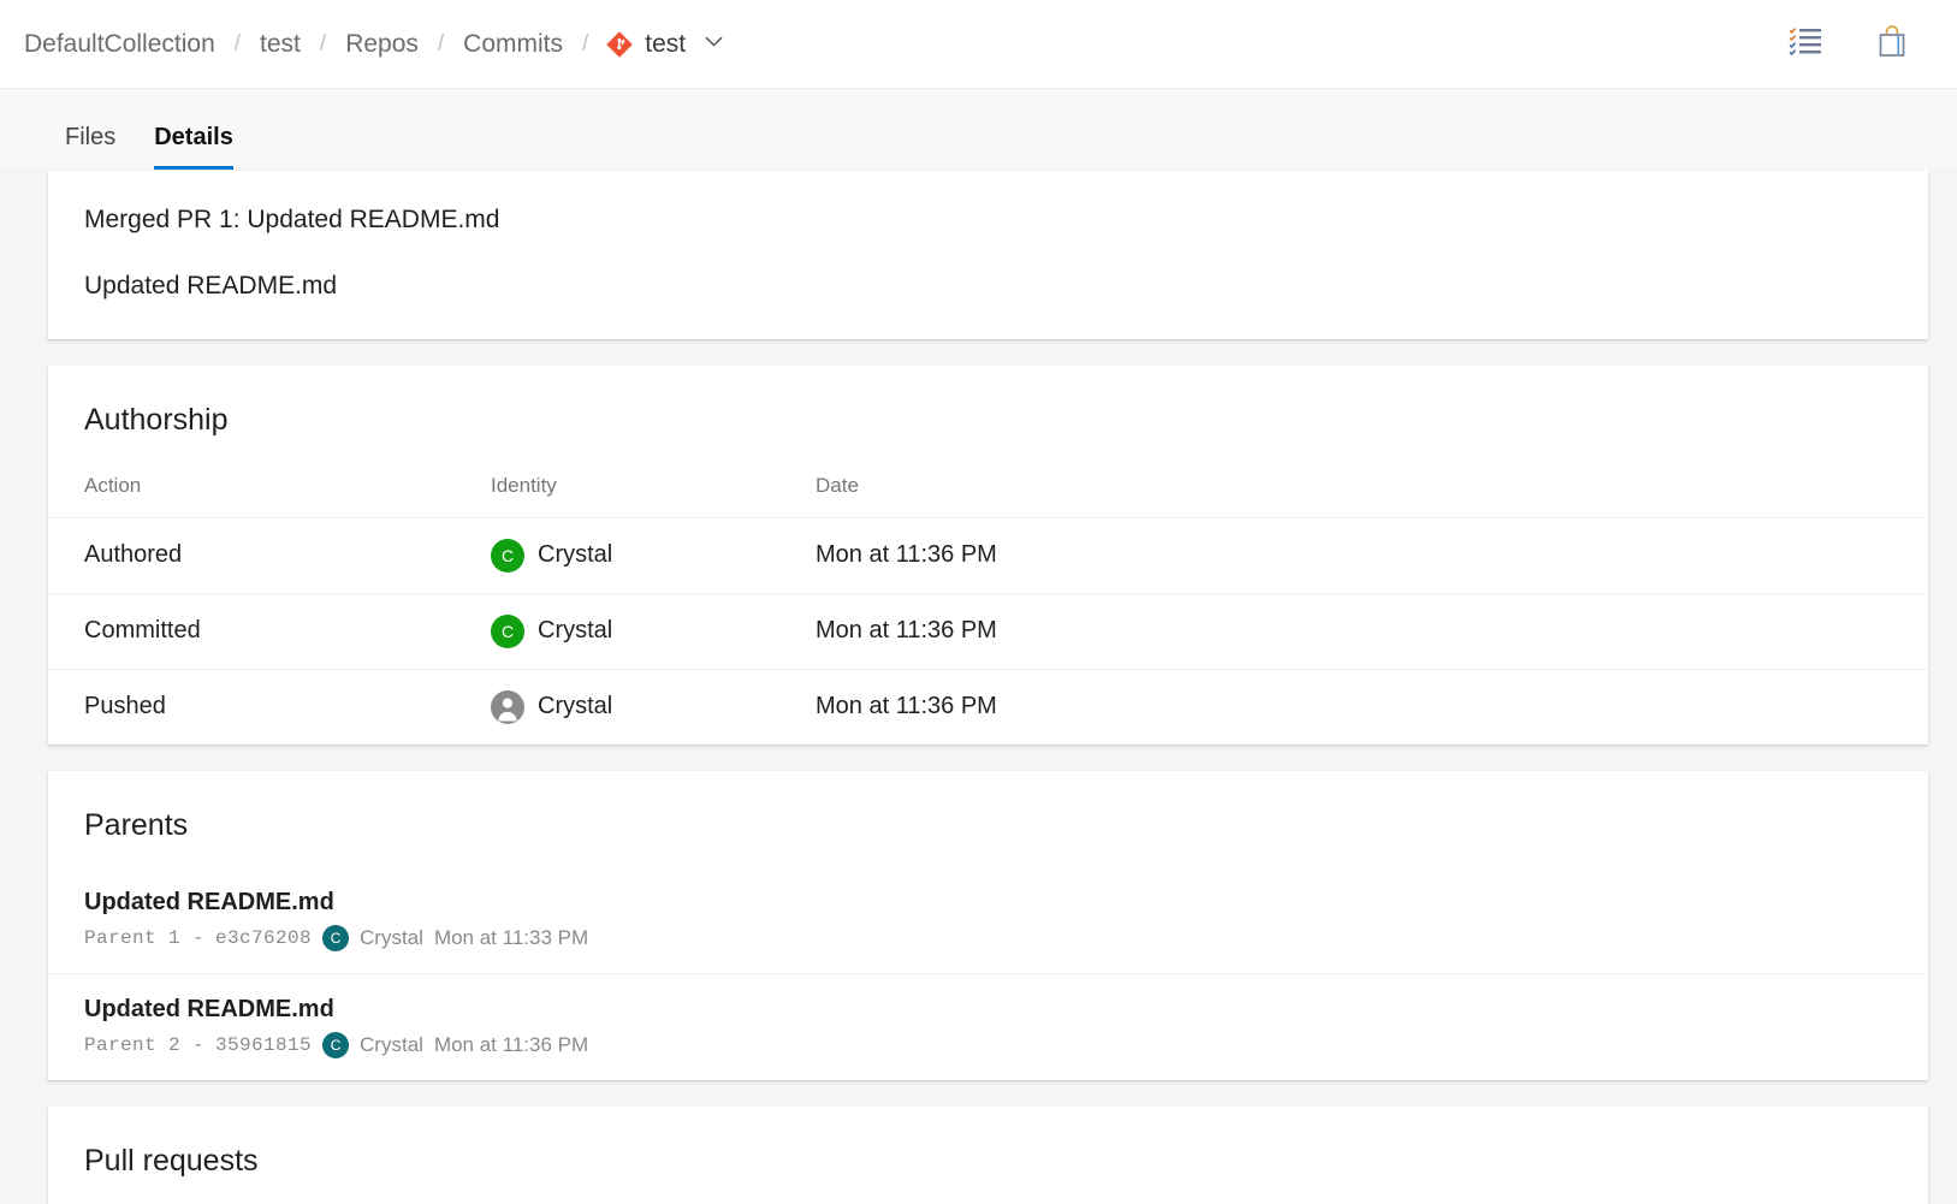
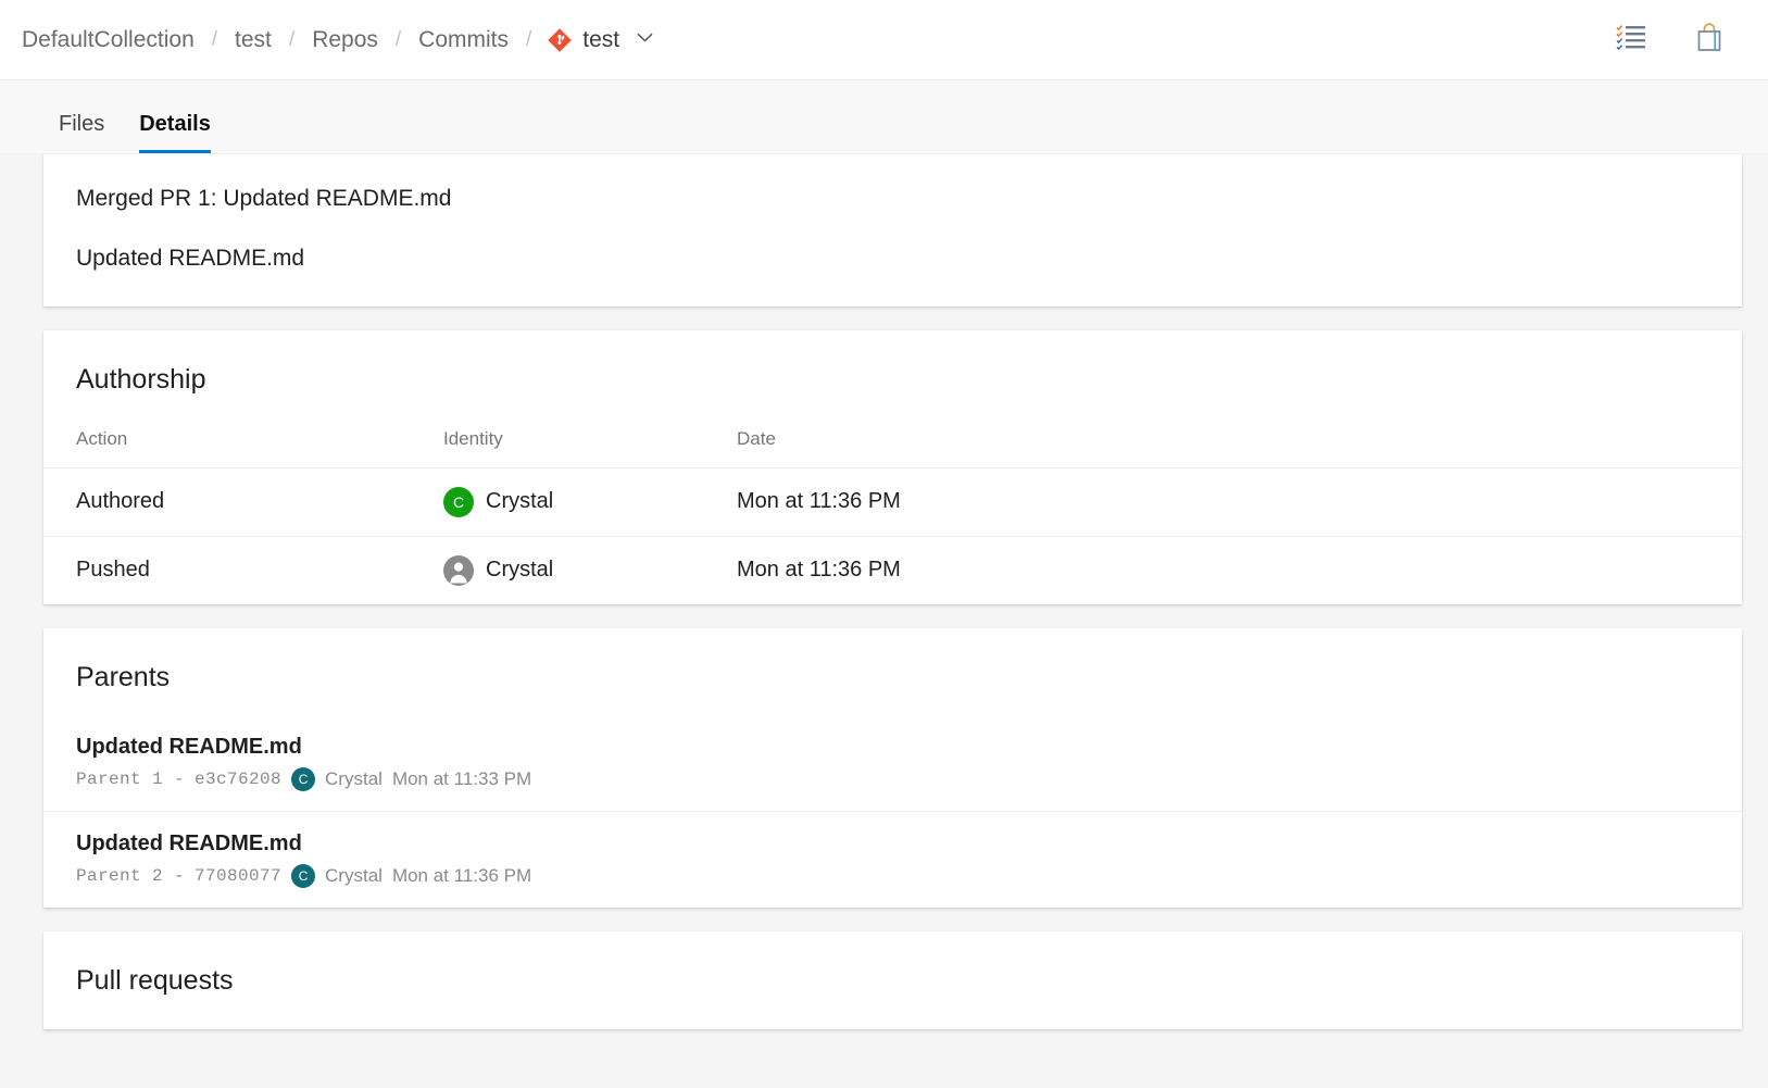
  DefaultCollection
  /
  test
  /
  Repos
  /
  Commits
  /
  test
  Files
  Details
  Merged PR 1: Updated README.md
  Updated README.md
  Authorship
  Action	Identity	Date
  Authored	C Crystal	Mon at 11:36 PM
- Committed	C Crystal	Mon at 11:36 PM
  Pushed	Crystal	Mon at 11:36 PM
  Parents
  Updated README.md
  Parent 1 -
  e3c76208
  C
  Crystal
  Mon at 11:33 PM
  Updated README.md
  Parent 2 -
- 35961815
+ 77080077
  C
  Crystal
  Mon at 11:36 PM
  Pull requests
